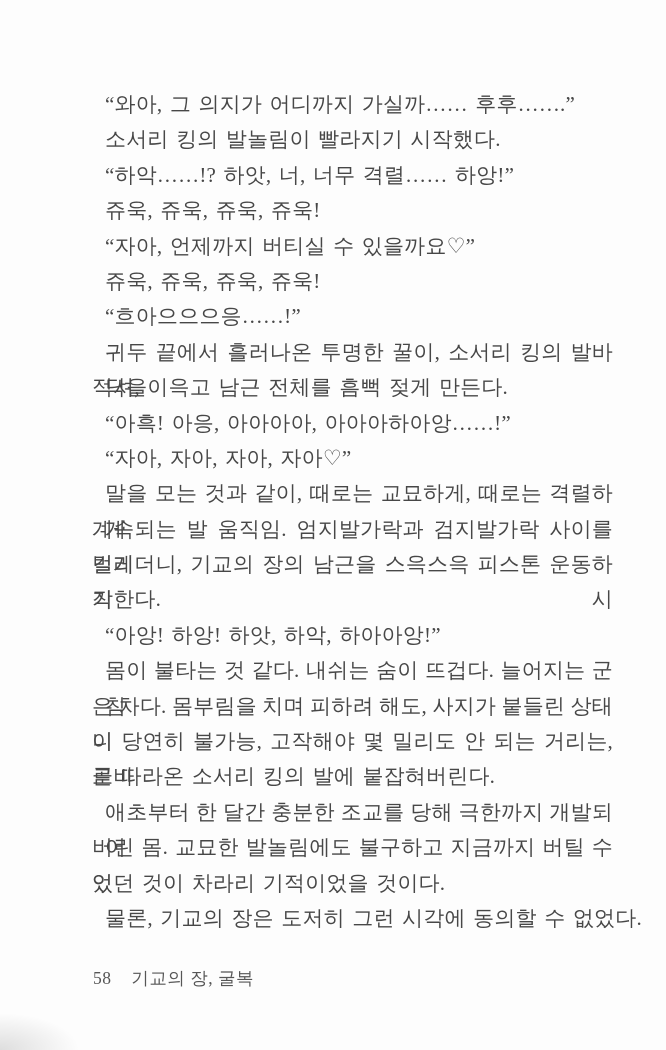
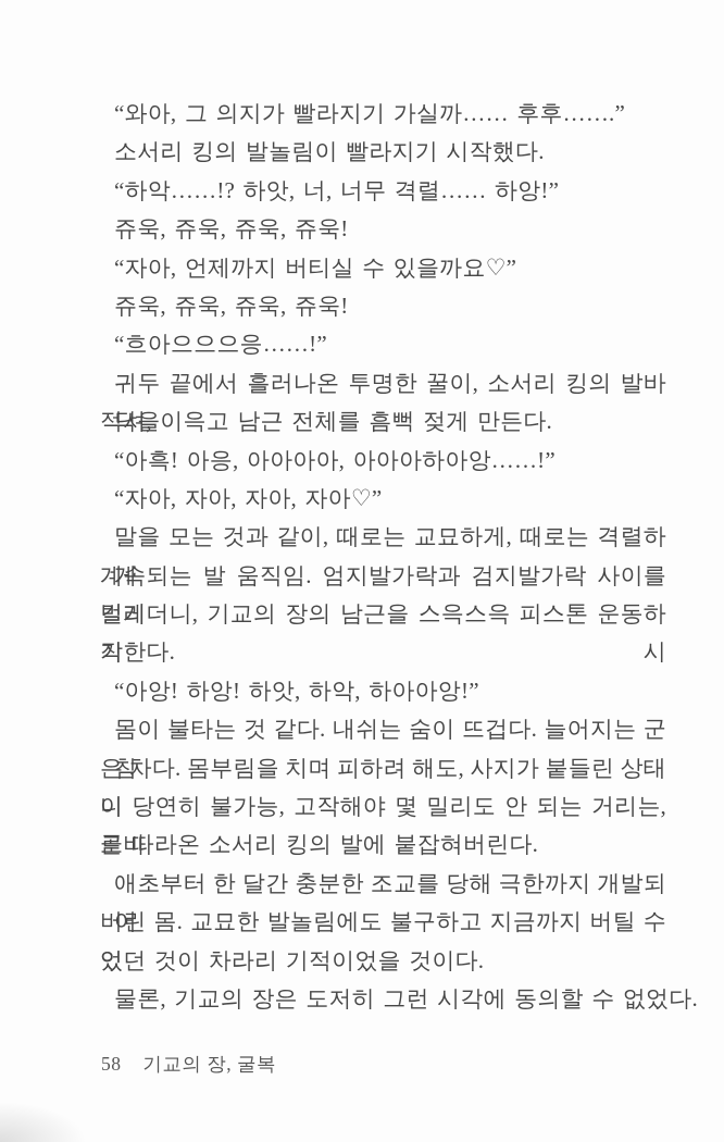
- “와아, 그 의지가 어디까지 가실까…… 후후…….”
+ “와아, 그 의지가 빨라지기 가실까…… 후후…….”
  소서리 킹의 발놀림이 빨라지기 시작했다.
  “하악……!? 하앗, 너, 너무 격렬…… 하앙!”
  쥬욱, 쥬욱, 쥬욱, 쥬욱!
  “자아, 언제까지 버티실 수 있을까요♡”
  쥬욱, 쥬욱, 쥬욱, 쥬욱!
  “흐아으으으응……!”
  귀두 끝에서 흘러나온 투명한 꿀이, 소서리 킹의 발바닥을
  적셔, 이윽고 남근 전체를 흠뻑 젖게 만든다.
  “아흑! 아응, 아아아아, 아아아하아앙……!”
  “자아, 자아, 자아, 자아♡”
  말을 모는 것과 같이, 때로는 교묘하게, 때로는 격렬하게
  계속되는 발 움직임. 엄지발가락과 검지발가락 사이를 길게
  벌리더니, 기교의 장의 남근을 스윽스윽 피스톤 운동하기 시
  작한다.
  “아앙! 하앙! 하앗, 하악, 하아아앙!”
  몸이 불타는 것 같다. 내쉬는 숨이 뜨겁다. 늘어지는 군침
  은 차다. 몸부림을 치며 피하려 해도, 사지가 붙들린 상태이
  니 당연히 불가능, 고작해야 몇 밀리도 안 되는 거리는, 곧바
  로 따라온 소서리 킹의 발에 붙잡혀버린다.
  애초부터 한 달간 충분한 조교를 당해 극한까지 개발되어
  버린 몸. 교묘한 발놀림에도 불구하고 지금까지 버틸 수 있
  었던 것이 차라리 기적이었을 것이다.
  물론, 기교의 장은 도저히 그런 시각에 동의할 수 없었다.
  58 기교의 장, 굴복
